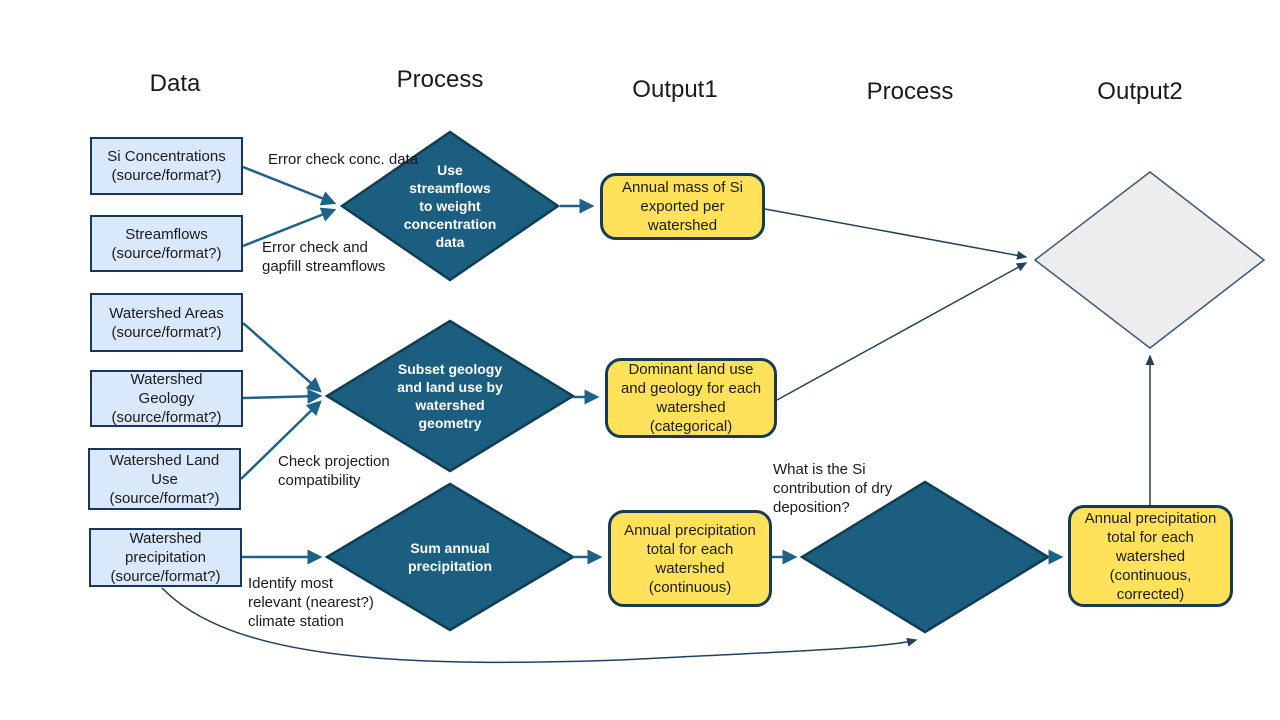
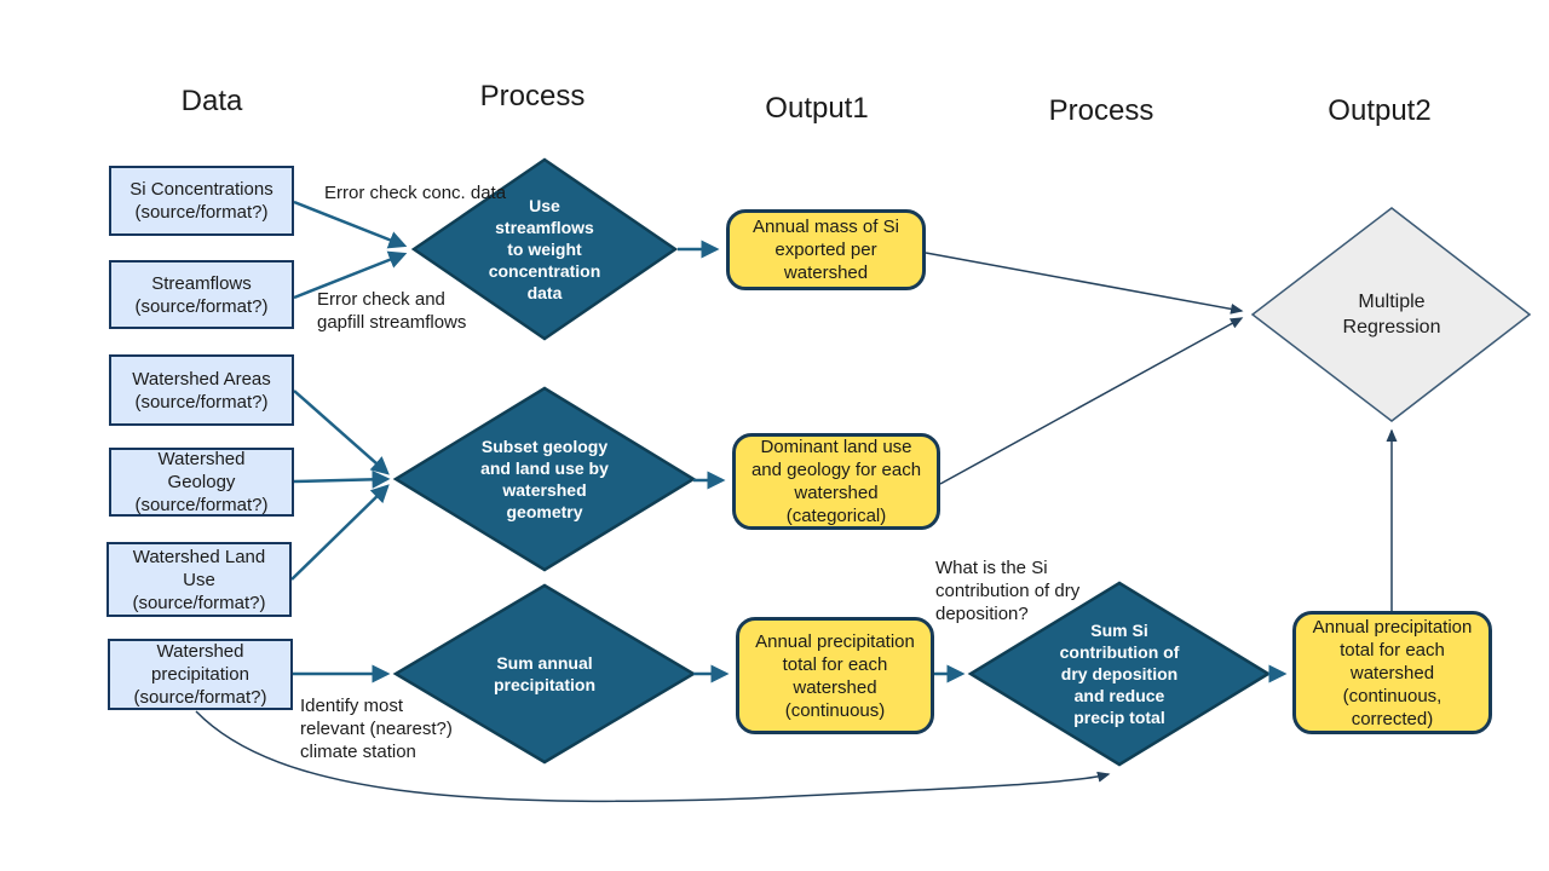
  Data
  Process
  Output1
  Process
  Output2
  Si Concentrations
  (source/format?)
  Streamflows
  (source/format?)
  Watershed Areas
  (source/format?)
  Watershed
  Geology
  (source/format?)
  Watershed Land
  Use
  (source/format?)
  Watershed
  precipitation
  (source/format?)
  Use
  streamflows
  to weight
  concentration
  data
  Subset geology
  and land use by
  watershed
  geometry
  Sum annual
  precipitation
+ Sum Si
+ contribution of
+ dry deposition
+ and reduce
+ precip total
+ Multiple
+ Regression
  Annual mass of Si
  exported per
  watershed
  Dominant land use
  and geology for each
  watershed
  (categorical)
  Annual precipitation
  total for each
  watershed
  (continuous)
  Annual precipitation
  total for each
  watershed
  (continuous,
  corrected)
  Error check conc. data
  Error check and
  gapfill streamflows
- Check projection
- compatibility
  Identify most
  relevant (nearest?)
  climate station
  What is the Si
  contribution of dry
  deposition?
